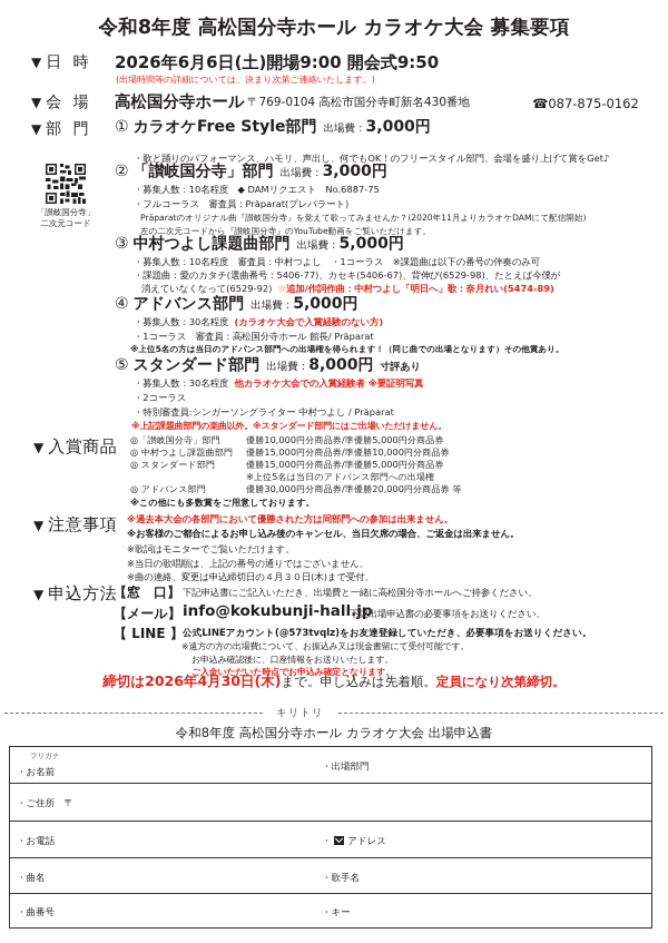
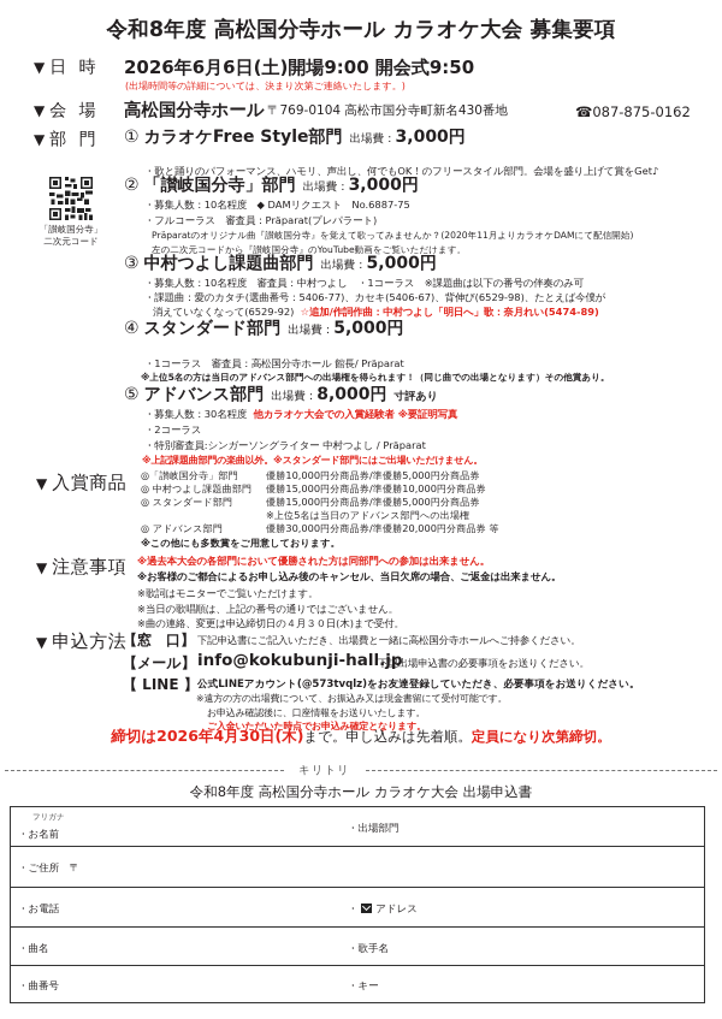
  令和8年度 高松国分寺ホール カラオケ大会 募集要項
  ▼ 日 時
  2026年6月6日(土)開場9:00 開会式9:50
  (出場時間等の詳細については、決まり次第ご連絡いたします。)
  ▼ 会 場
  高松国分寺ホール
  〒769-0104 高松市国分寺町新名430番地
  ☎087-875-0162
  ▼ 部 門
  「讃岐国分寺」
  二次元コード
  ① カラオケFree Style部門 出場費：3,000円
  ・歌と踊りのパフォーマンス、ハモリ、声出し、何でもOK！のフリースタイル部門。会場を盛り上げて賞をGet♪
  ② 「讃岐国分寺」部門 出場費：3,000円
  ・募集人数：10名程度 ◆ DAMリクエスト No.6887-75
  ・フルコーラス 審査員：Präparat(プレパラート)
  Präparatのオリジナル曲『讃岐国分寺』を覚えて歌ってみませんか？(2020年11月よりカラオケDAMにて配信開始)
  左の二次元コードから『讃岐国分寺』のYouTube動画をご覧いただけます。
  ③ 中村つよし課題曲部門 出場費：5,000円
  ・募集人数：10名程度 審査員：中村つよし ・1コーラス ※課題曲は以下の番号の伴奏のみ可
  ・課題曲：愛のカタチ(選曲番号：5406-77)、カセキ(5406-67)、背伸び(6529-98)、たとえば今僕が
  消えていなくなって(6529-92) ☆追加/作詞作曲：中村つよし「明日へ」歌：奈月れい(5474-89)
- ④ アドバンス部門 出場費：5,000円
+ ④ スタンダード部門 出場費：5,000円
- ・募集人数：30名程度 (カラオケ大会で入賞経験のない方)
  ・1コーラス 審査員：高松国分寺ホール 館長/ Präparat
  ※上位5名の方は当日のアドバンス部門への出場権を得られます！（同じ曲での出場となります）その他賞あり。
- ⑤ スタンダード部門 出場費：8,000円 寸評あり
+ ⑤ アドバンス部門 出場費：8,000円 寸評あり
  ・募集人数：30名程度 他カラオケ大会での入賞経験者 ※要証明写真
  ・2コーラス
  ・特別審査員:シンガーソングライター 中村つよし / Präparat
  ※上記課題曲部門の楽曲以外。※スタンダード部門にはご出場いただけません。
  ▼ 入賞商品
  ◎「讃岐国分寺」部門
  優勝10,000円分商品券/準優勝5,000円分商品券
  ◎ 中村つよし課題曲部門
  優勝15,000円分商品券/準優勝10,000円分商品券
  ◎ スタンダード部門
  優勝15,000円分商品券/準優勝5,000円分商品券
  ※上位5名は当日のアドバンス部門への出場権
  ◎ アドバンス部門
  優勝30,000円分商品券/準優勝20,000円分商品券 等
  ※この他にも多数賞をご用意しております。
  ▼ 注意事項
  ※過去本大会の各部門において優勝された方は同部門への参加は出来ません。
  ※お客様のご都合によるお申し込み後のキャンセル、当日欠席の場合、ご返金は出来ません。
  ※歌詞はモニターでご覧いただけます。
  ※当日の歌唱順は、上記の番号の通りではございません。
  ※曲の連絡、変更は申込締切日の４月３０日(木)まで受付。
  ▼ 申込方法
  【窓 口】
  下記申込書にご記入いただき、出場費と一緒に高松国分寺ホールへご持参ください。
  【メール】
  info@kokubunji-hall.jp
  下記出場申込書の必要事項をお送りください。
  【 LINE 】
  公式LINEアカウント(@573tvqlz)をお友達登録していただき、必要事項をお送りください。
  ※遠方の方の出場費について、お振込み又は現金書留にて受付可能です。
  お申込み確認後に、口座情報をお送りいたします。
  ご入金いただいた時点でお申込み確定となります。
  締切は2026年4月30日(木)まで。申し込みは先着順。定員になり次第締切。
  キリトリ
  令和8年度 高松国分寺ホール カラオケ大会 出場申込書
  フリガナ
  ・お名前
  ・出場部門
  ・ご住所 〒
  ・お電話
  ・ アドレス
  ・曲名
  ・歌手名
  ・曲番号
  ・キー
